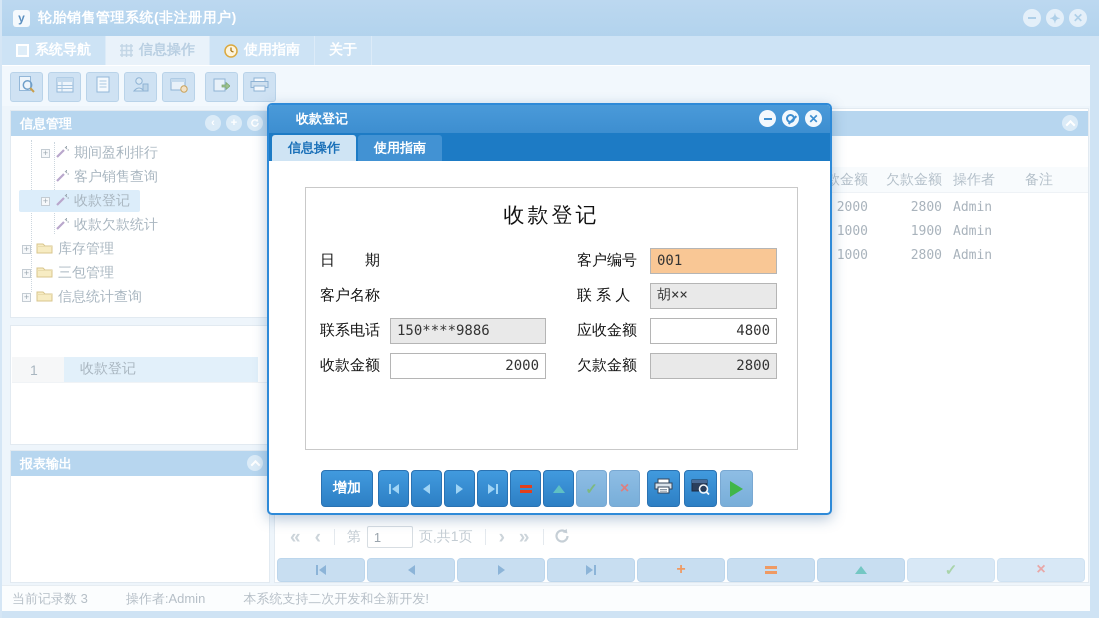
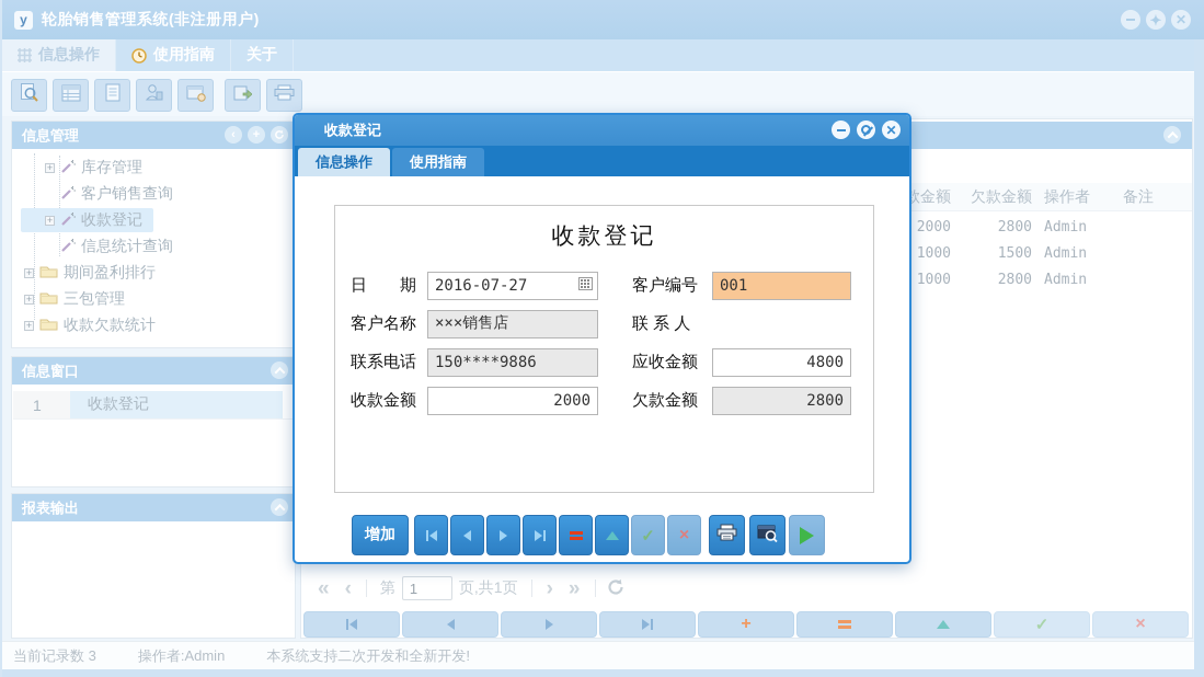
  y
  轮胎销售管理系统(非注册用户)
  ✦
  ✕
- 系统导航
  信息操作
  使用指南
  关于
  信息管理
  ‹
  +
  +
- 期间盈利排行
+ 库存管理
  客户销售查询
  +
  收款登记
- 收款欠款统计
+ 信息统计查询
  +
- 库存管理
+ 期间盈利排行
  +
  三包管理
  +
- 信息统计查询
+ 收款欠款统计
+ 信息窗口
  1
  收款登记
  报表输出
  款金额
  欠款金额
  操作者
  备注
  2000
  2800
  Admin
  1000
- 1900
+ 1500
  Admin
  1000
  2800
  Admin
  «
  ‹
  第
  1
  页,共1页
  ›
  »
  +
  ✓
  ×
  当前记录数 3
  操作者:Admin
  本系统支持二次开发和全新开发!
  收款登记
  ✕
  信息操作
  使用指南
  收款登记
  日 期
+ 2016-07-27
  客户编号
  001
  客户名称
+ ×××销售店
  联 系 人
- 胡××
  联系电话
  150****9886
  应收金额
  4800
  收款金额
  2000
  欠款金额
  2800
  增加
  ✓
  ×
